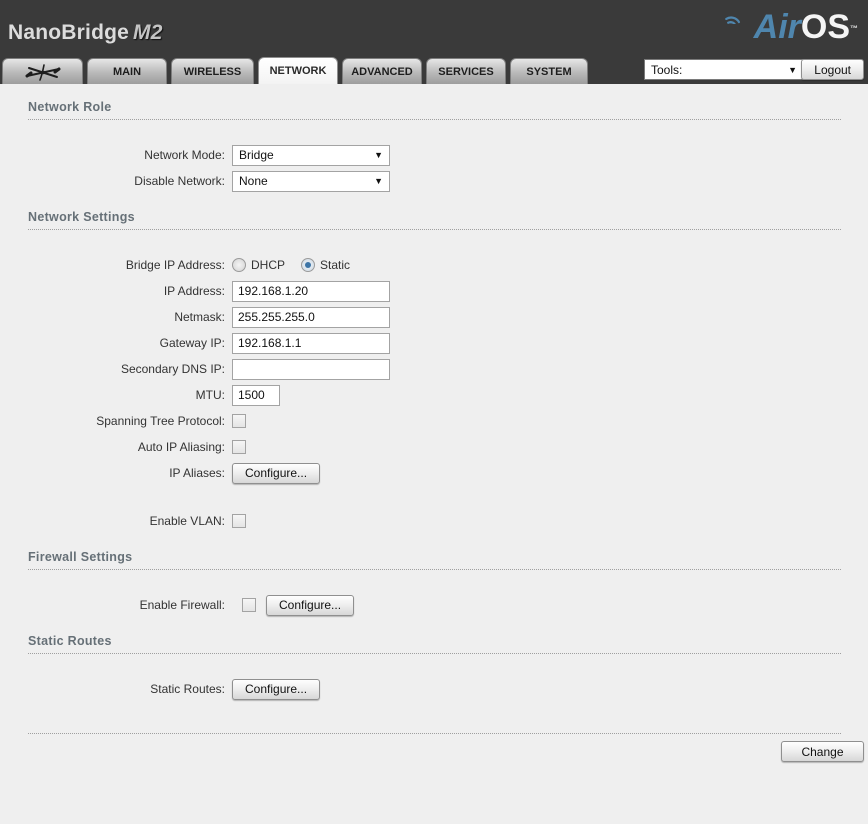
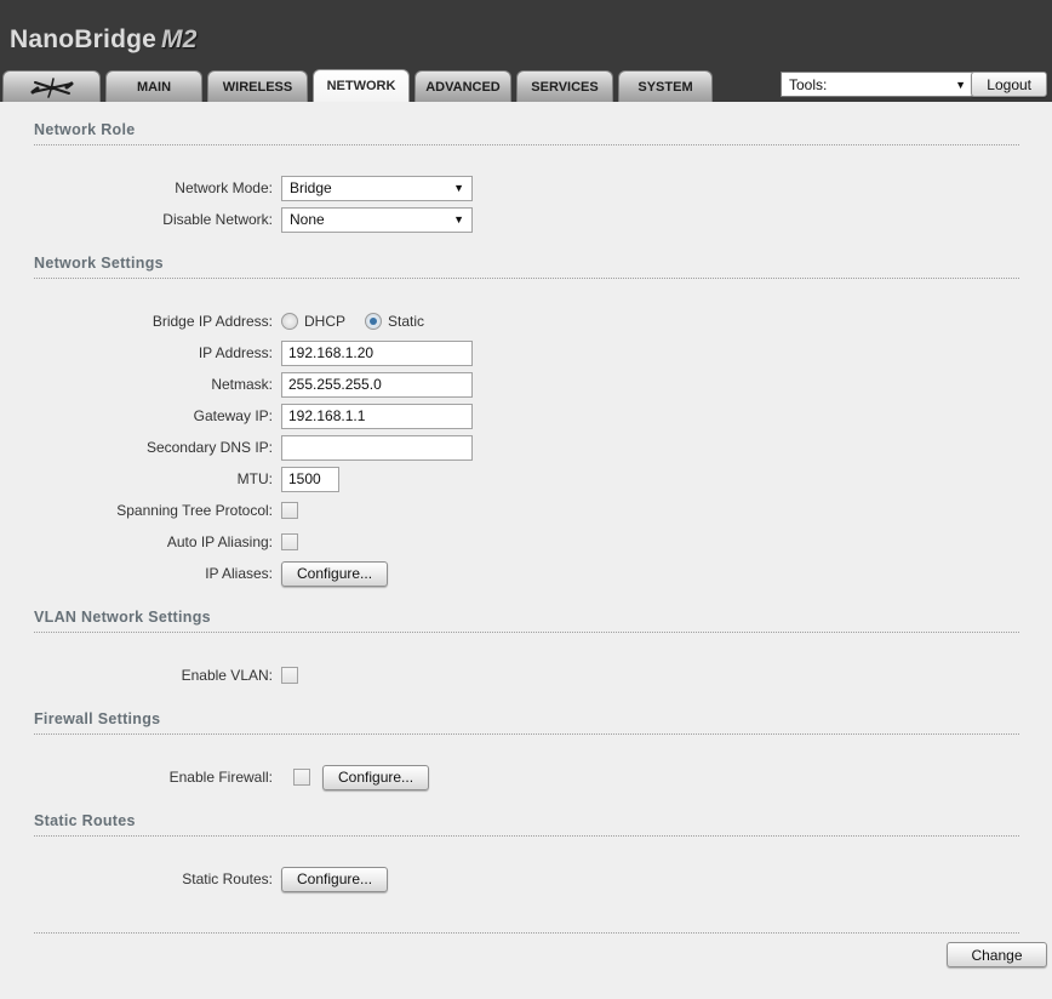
  NanoBridge M2
- AirOS™
  MAIN
  WIRELESS
  NETWORK
  ADVANCED
  SERVICES
  SYSTEM
  Tools:
  ▼
  Logout
  Network Role
  Network Mode:
  Bridge
  ▼
  Disable Network:
  None
  ▼
  Network Settings
  Bridge IP Address:
  DHCP
  Static
  IP Address:
  192.168.1.20
  Netmask:
  255.255.255.0
  Gateway IP:
  192.168.1.1
  Secondary DNS IP:
  MTU:
  1500
  Spanning Tree Protocol:
  Auto IP Aliasing:
  IP Aliases:
  Configure...
+ VLAN Network Settings
  Enable VLAN:
  Firewall Settings
  Enable Firewall:
  Configure...
  Static Routes
  Static Routes:
  Configure...
  Change
